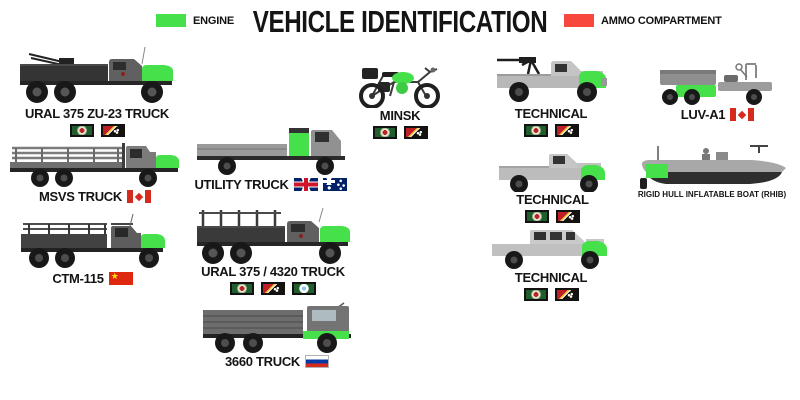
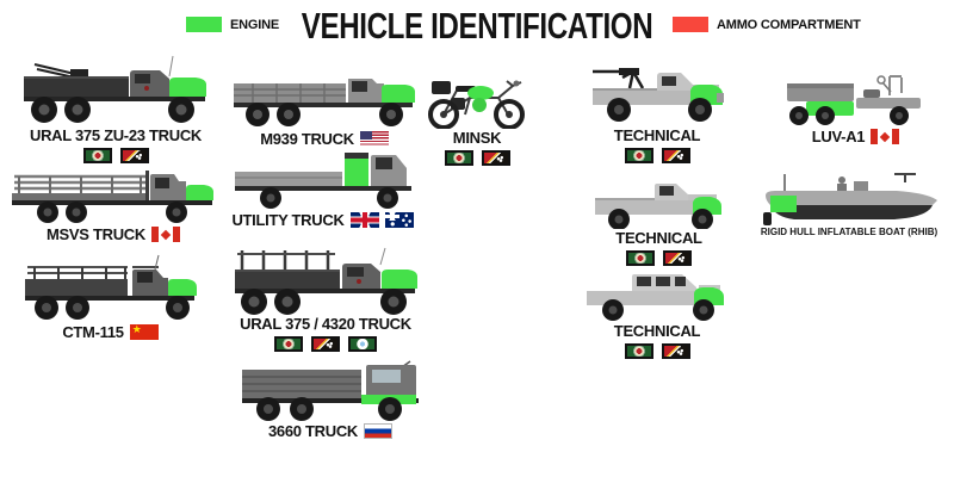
  ENGINE
  VEHICLE IDENTIFICATION
  AMMO COMPARTMENT
  URAL 375 ZU-23 TRUCK
+ M939 TRUCK
  MINSK
  TECHNICAL
  LUV-A1
  MSVS TRUCK
  UTILITY TRUCK
  TECHNICAL
  RIGID HULL INFLATABLE BOAT (RHIB)
  CTM-115
  URAL 375 / 4320 TRUCK
  TECHNICAL
  3660 TRUCK
